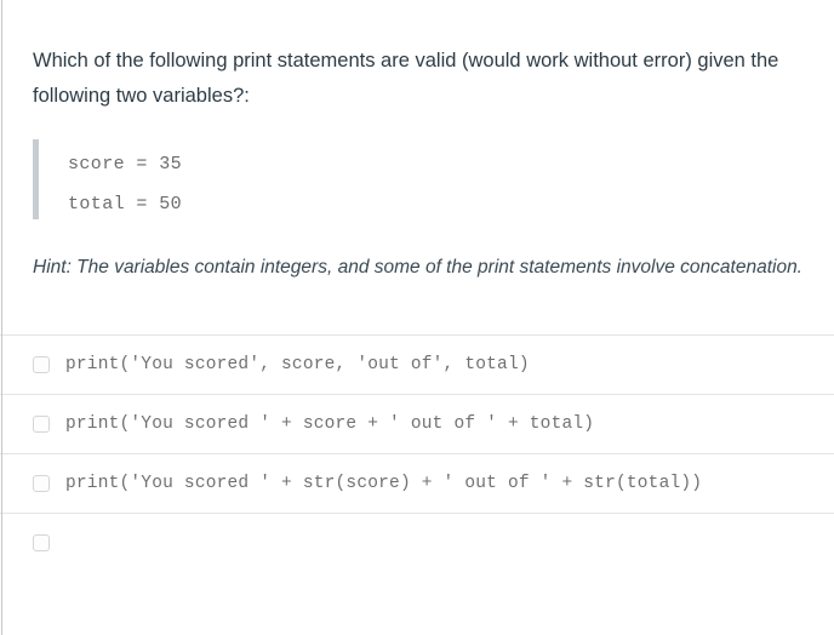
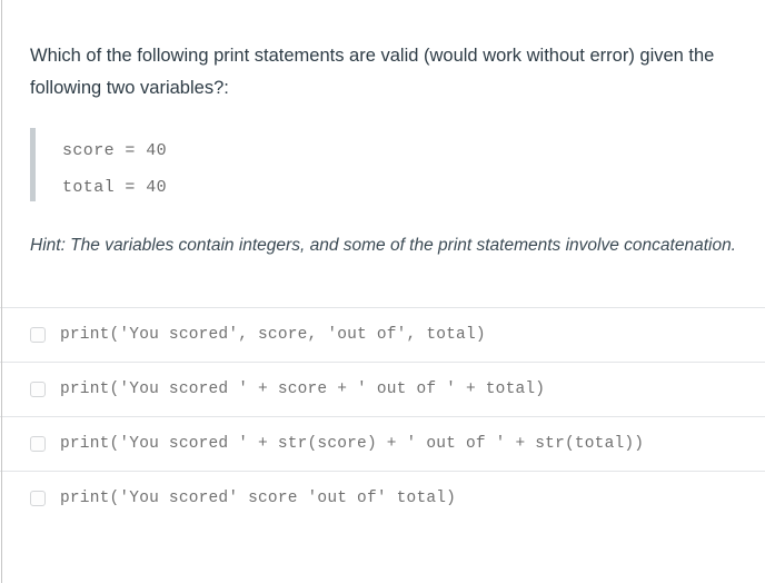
  Which of the following print statements are valid (would work without error) given the following two variables?:
- score = 35
+ score = 40
- total = 50
+ total = 40
  Hint: The variables contain integers, and some of the print statements involve concatenation.
  print('You scored', score, 'out of', total)
  print('You scored ' + score + ' out of ' + total)
  print('You scored ' + str(score) + ' out of ' + str(total))
+ print('You scored' score 'out of' total)
